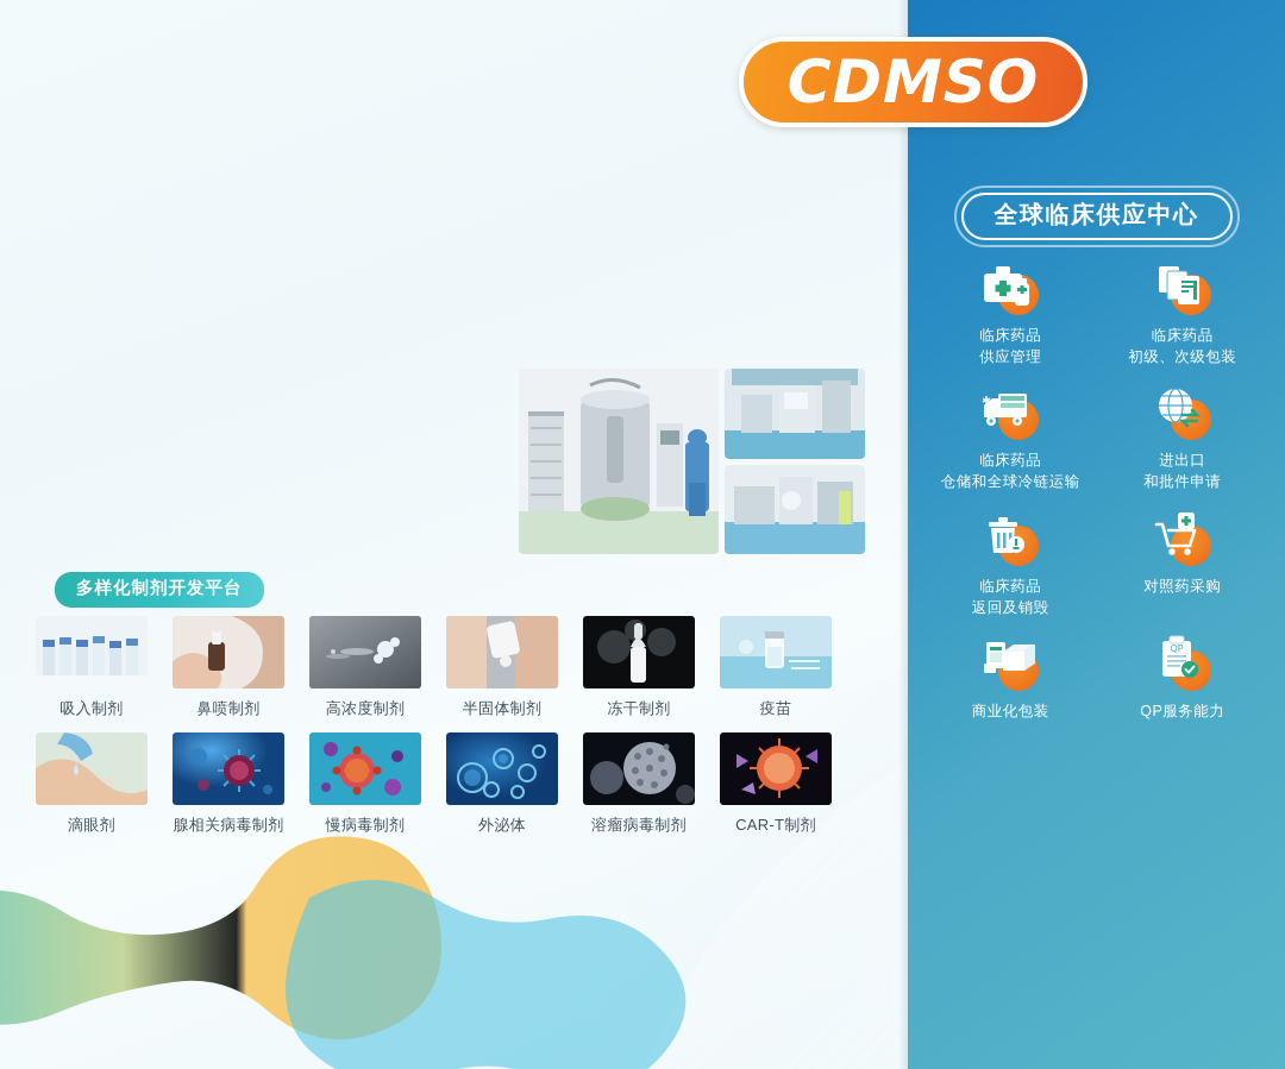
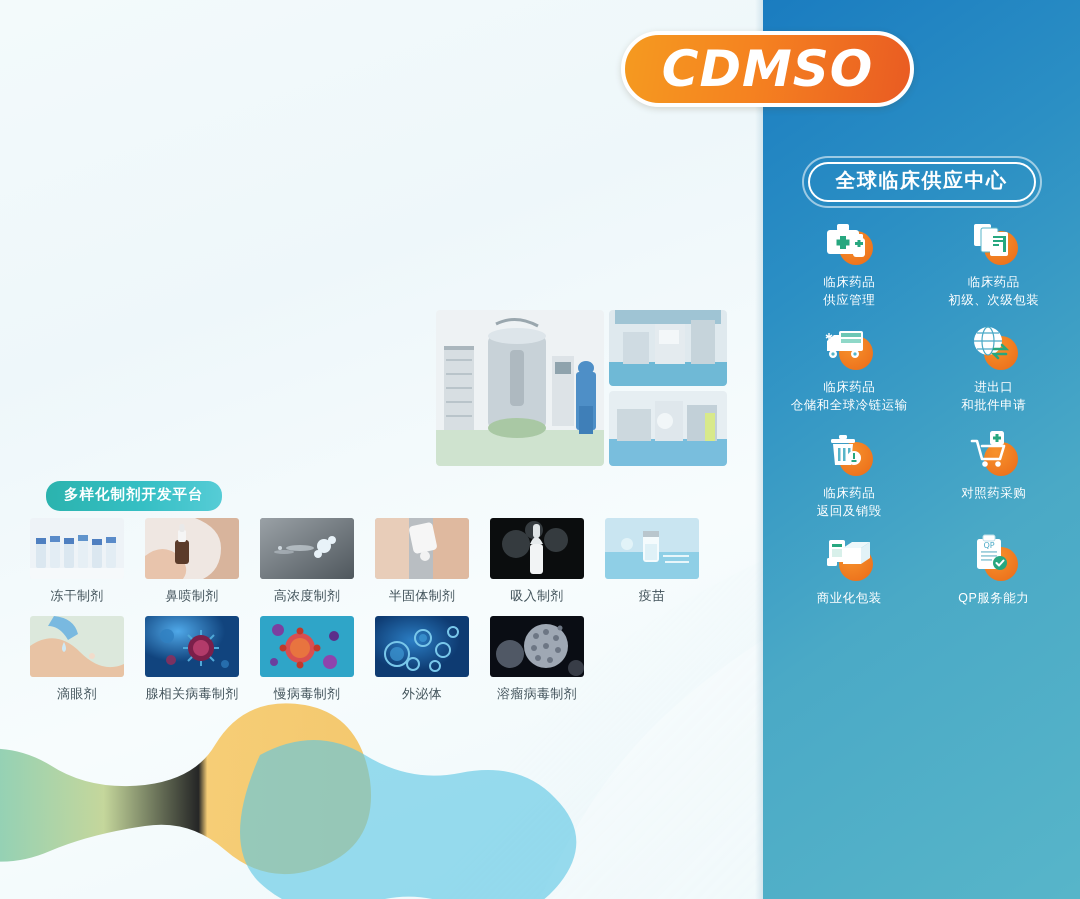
  全球临床供应中心
  临床药品
  供应管理
  临床药品
  初级、次级包装
  临床药品
  仓储和全球冷链运输
  进出口
  和批件申请
  临床药品
  返回及销毁
  对照药采购
  商业化包装
  QP
  QP服务能力
  CDMSO
  多样化制剂开发平台
- 吸入制剂
+ 冻干制剂
  鼻喷制剂
  高浓度制剂
  半固体制剂
- 冻干制剂
+ 吸入制剂
  疫苗
  滴眼剂
  腺相关病毒制剂
  慢病毒制剂
  外泌体
  溶瘤病毒制剂
- CAR-T制剂
